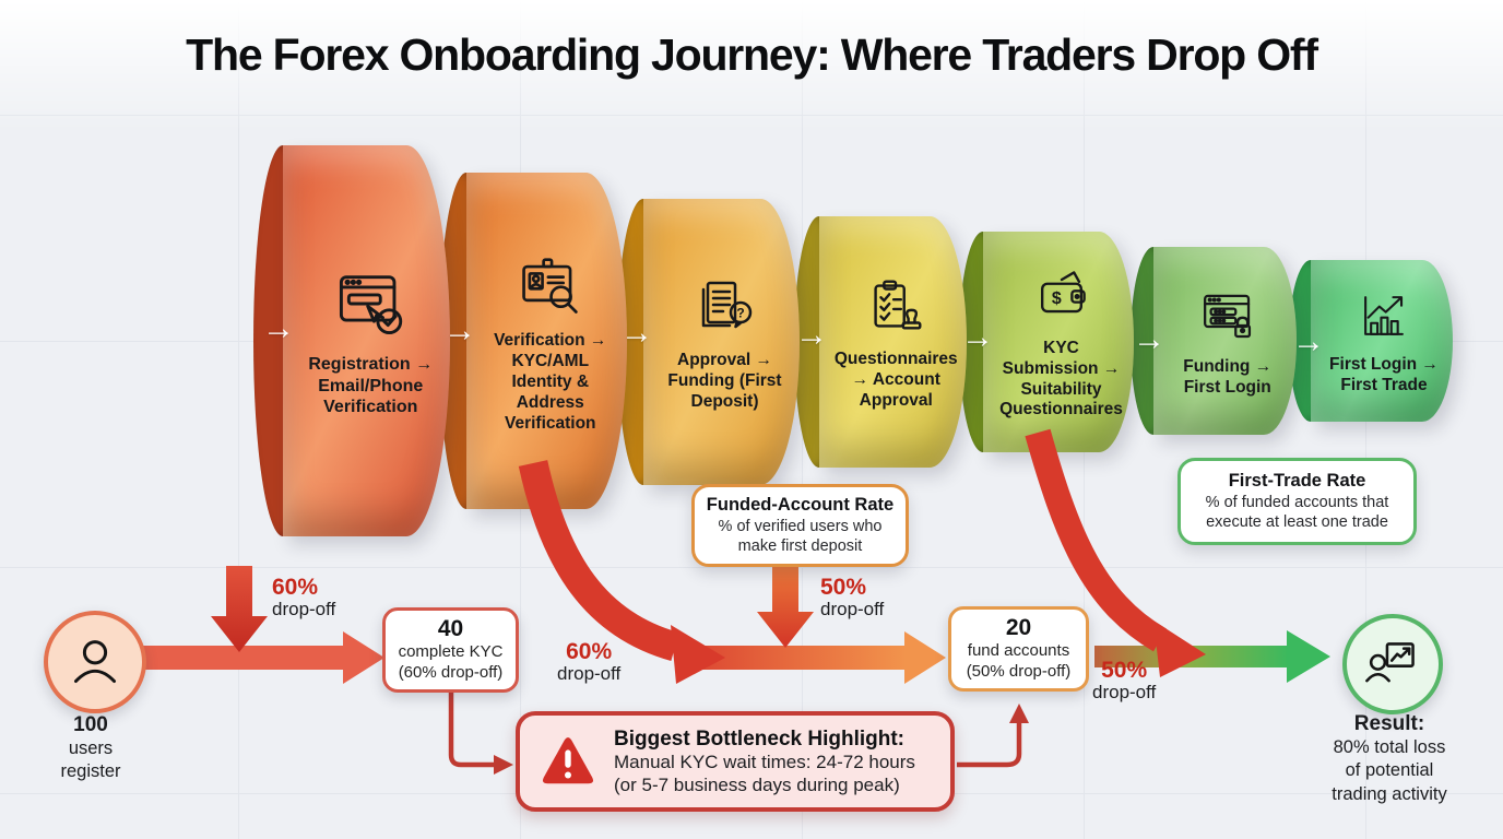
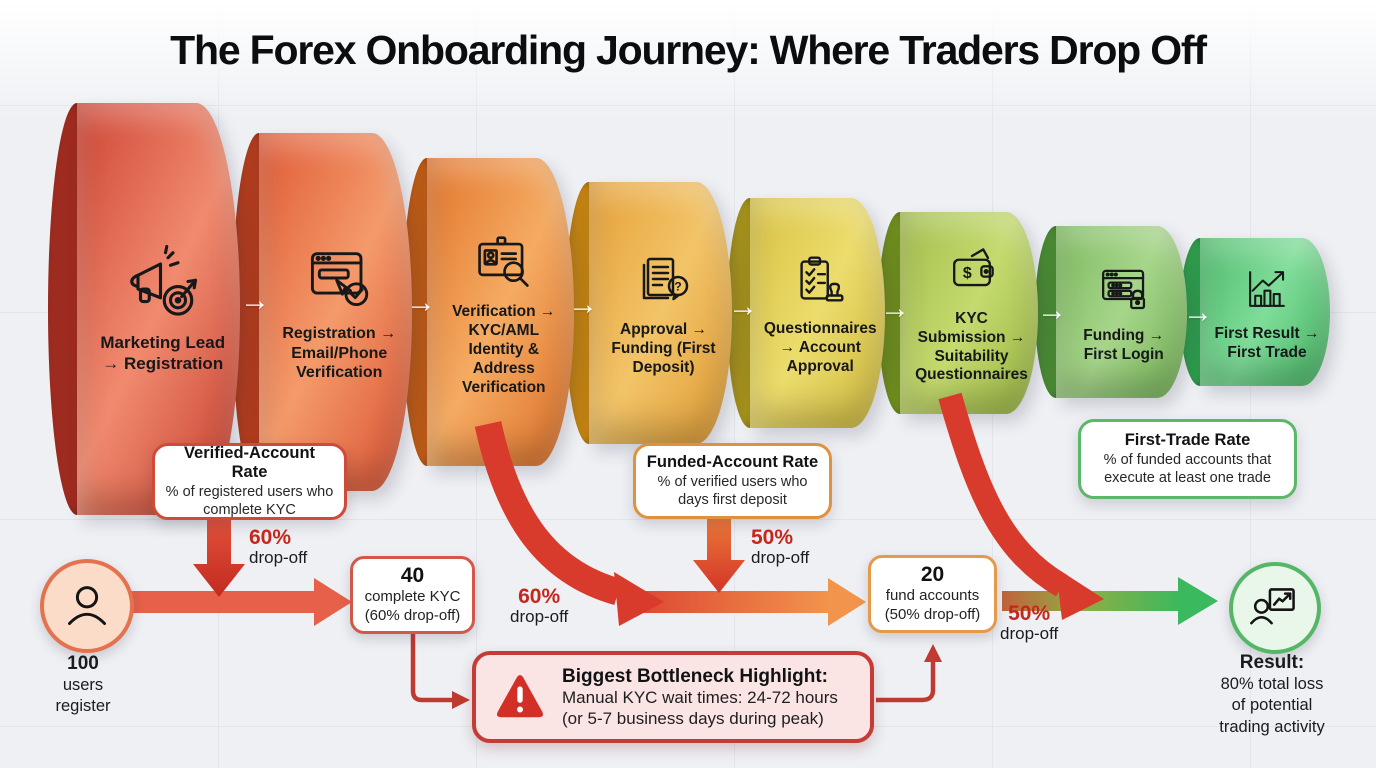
  The Forex Onboarding Journey: Where Traders Drop Off
+ Marketing Lead → Registration
  Registration → Email/Phone Verification
  Verification → KYC/AML Identity & Address Verification
  ?
  Approval → Funding (First Deposit)
  Questionnaires → Account Approval
  $
  KYC Submission → Suitability Questionnaires
  Funding → First Login
- First Login → First Trade
+ First Result → First Trade
  →
  →
  →
  →
  →
  →
  →
+ Verified-Account Rate
+ % of registered users who complete KYC
  Funded-Account Rate
- % of verified users who make first deposit
+ % of verified users who days first deposit
  First-Trade Rate
  % of funded accounts that execute at least one trade
  60%
  drop-off
  50%
  drop-off
  60%
  drop-off
  50%
  drop-off
  100
  users
  register
  40
  complete KYC
  (60% drop-off)
  20
  fund accounts
  (50% drop-off)
  Result:
  80% total loss
  of potential
  trading activity
  Biggest Bottleneck Highlight:
  Manual KYC wait times: 24-72 hours
  (or 5-7 business days during peak)
